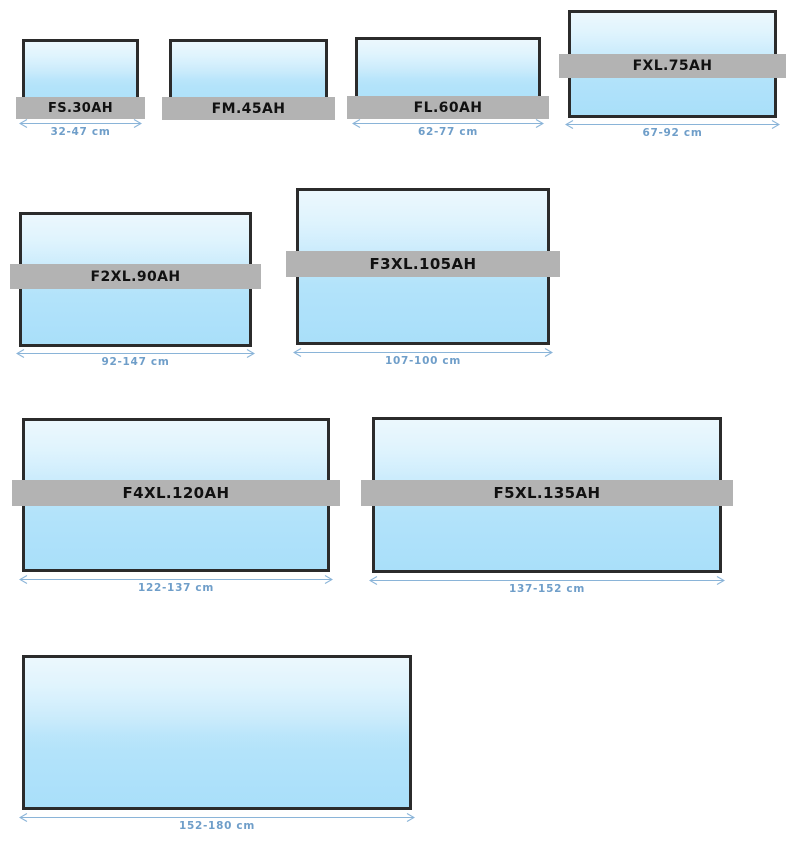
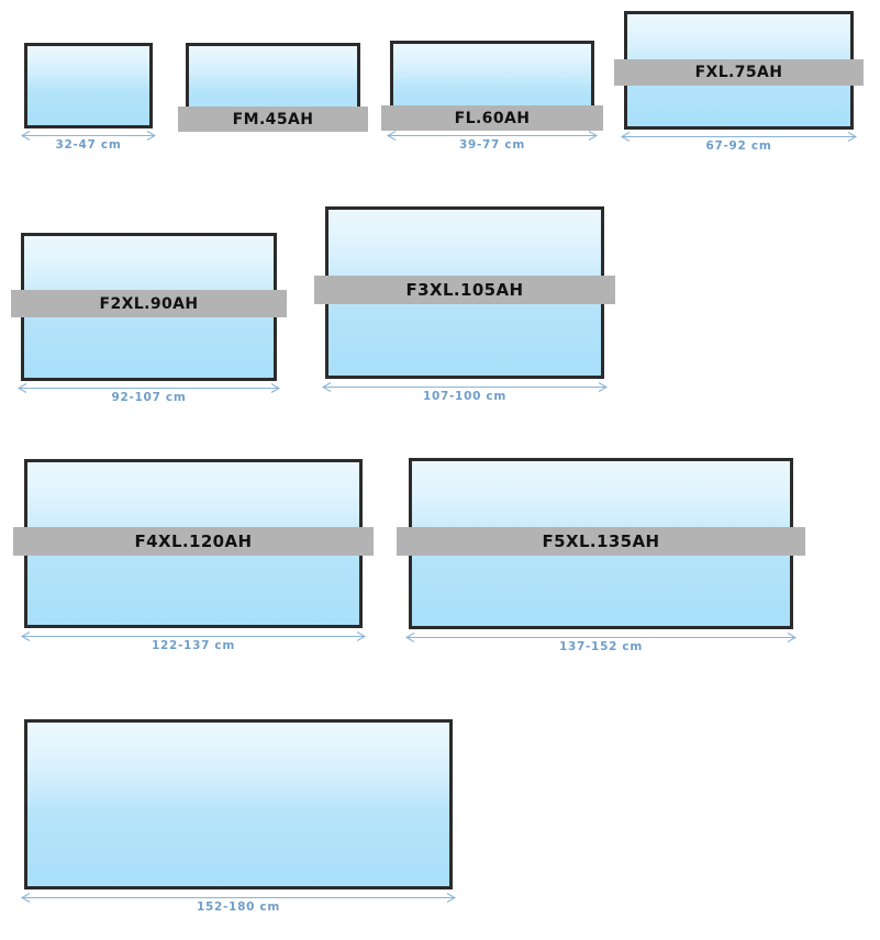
- FS.30AH
  32-47 cm
  FM.45AH
  FL.60AH
- 62-77 cm
+ 39-77 cm
  FXL.75AH
  67-92 cm
  F2XL.90AH
- 92-147 cm
+ 92-107 cm
  F3XL.105AH
  107-100 cm
  F4XL.120AH
  122-137 cm
  F5XL.135AH
  137-152 cm
  152-180 cm
